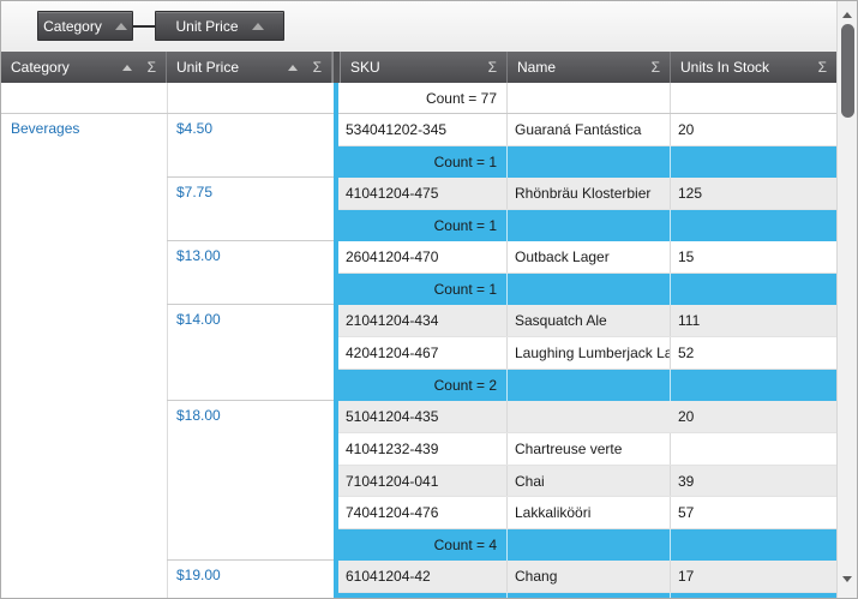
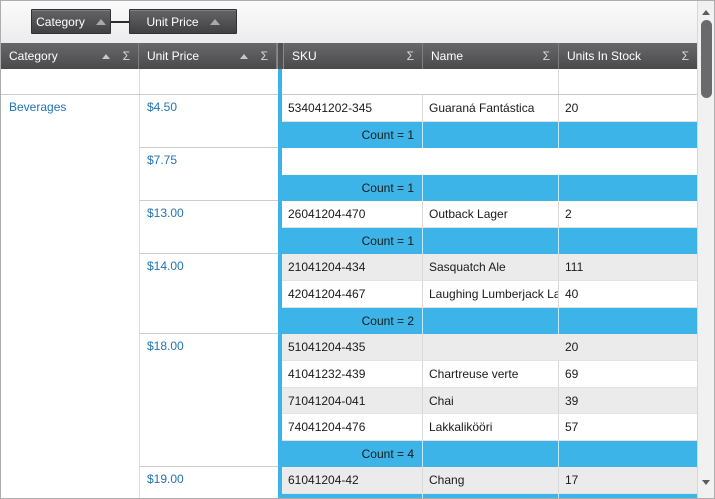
  Category
  Unit Price
  Category
  Σ
  Unit Price
  Σ
  SKU
  Σ
  Name
  Σ
  Units In Stock
  Σ
- Count = 77
  534041202-345
  Guaraná Fantástica
  20
  Beverages
  $4.50
  Count = 1
- 41041204-475
- Rhönbräu Klosterbier
- 125
  $7.75
  Count = 1
  26041204-470
  Outback Lager
- 15
+ 2
  $13.00
  Count = 1
  21041204-434
  Sasquatch Ale
  111
  $14.00
  42041204-467
  Laughing Lumberjack La
- 52
+ 40
  Count = 2
  51041204-435
  20
  $18.00
  41041232-439
  Chartreuse verte
+ 69
  71041204-041
  Chai
  39
  74041204-476
  Lakkalikööri
  57
  Count = 4
  61041204-42
  Chang
  17
  $19.00
